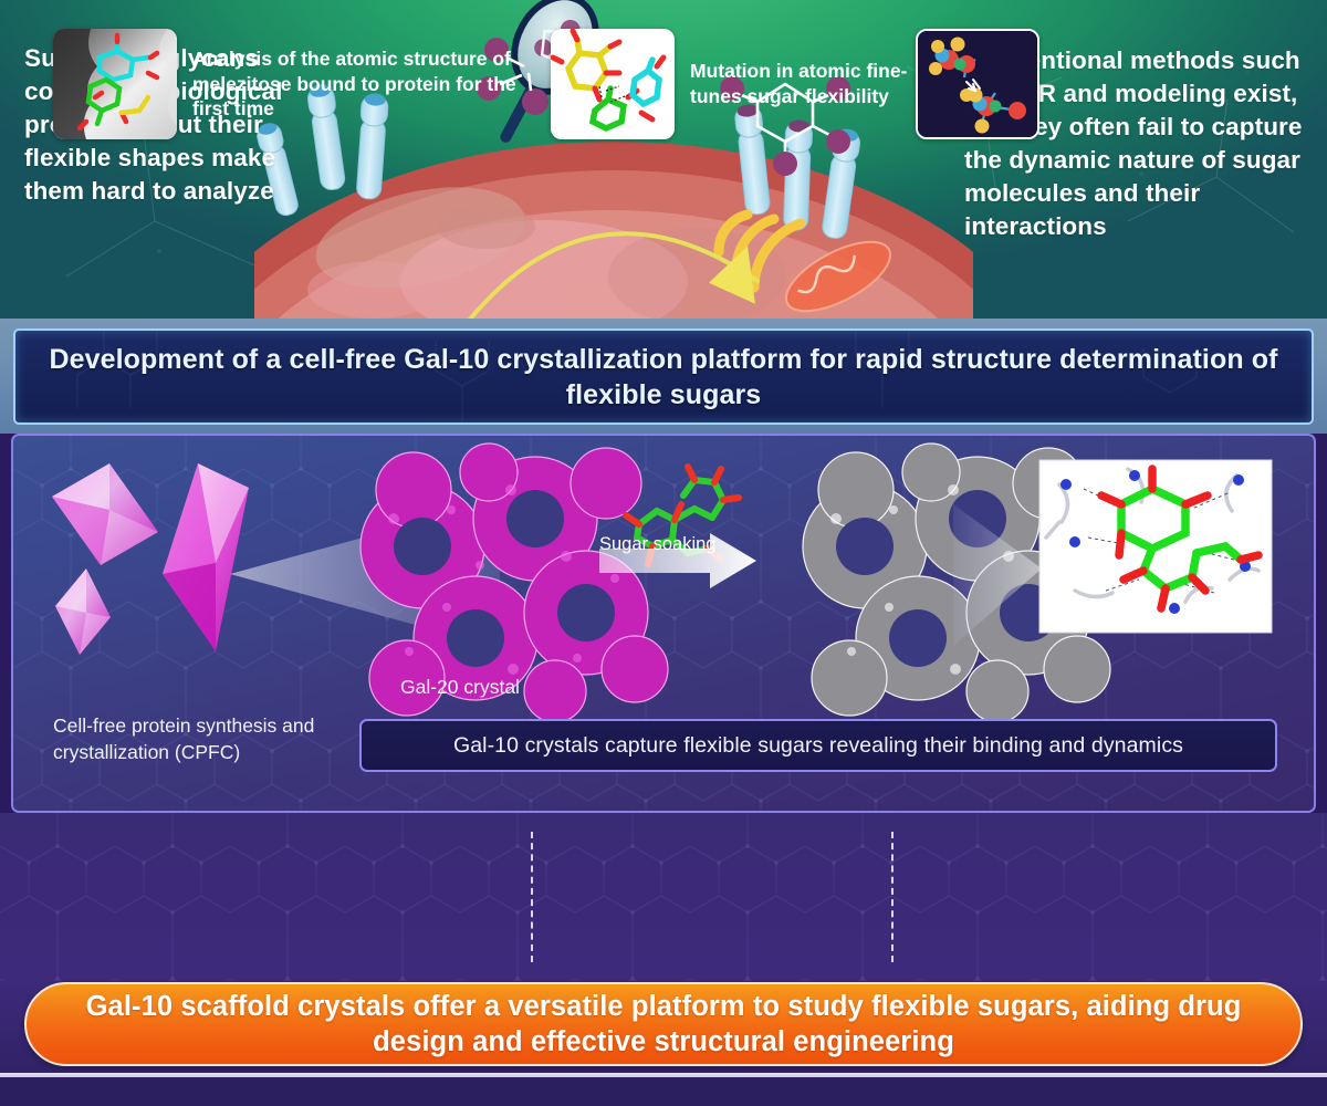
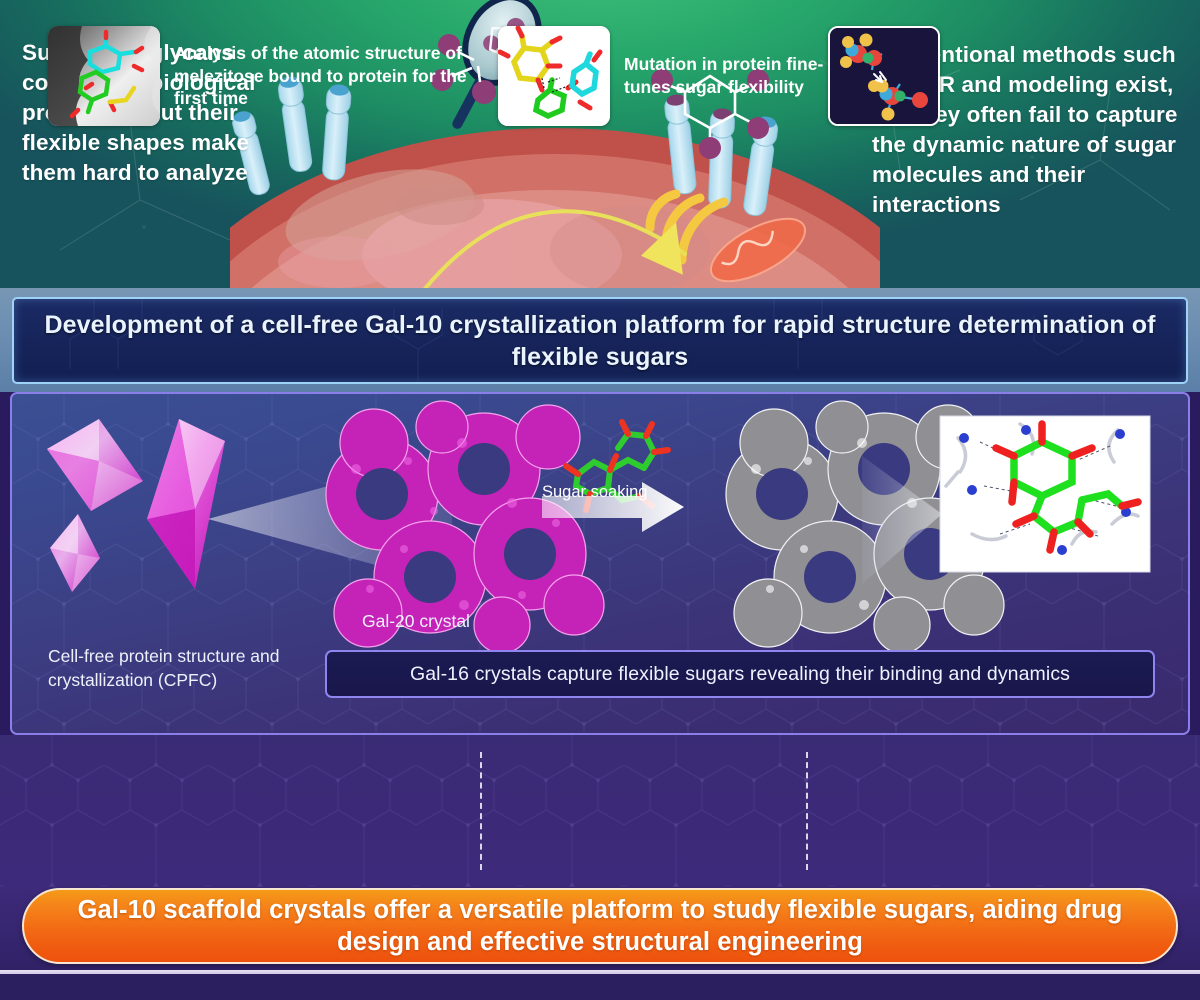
  Sulycans coiological prut their flexible shapes make them hard to analyze
  ntional methods such R and modeling exist, ey often fail to capture the dynamic nature of sugar molecules and their interactions
  Development of a cell-free Gal-10 crystallization platform for rapid structure determination of flexible sugars
- Cell-free protein synthesis and crystallization (CPFC)
+ Cell-free protein structure and crystallization (CPFC)
  Gal-20 crystal
  Sugar soaking
- Gal-10 crystals capture flexible sugars revealing their binding and dynamics
+ Gal-16 crystals capture flexible sugars revealing their binding and dynamics
  Analysis of the atomic structure of melezitose bound to protein for the first time
- Mutation in atomic fine-tunes sugar flexibility
+ Mutation in protein fine-tunes sugar flexibility
  Gal-10 scaffold crystals offer a versatile platform to study flexible sugars, aiding drug design and effective structural engineering
